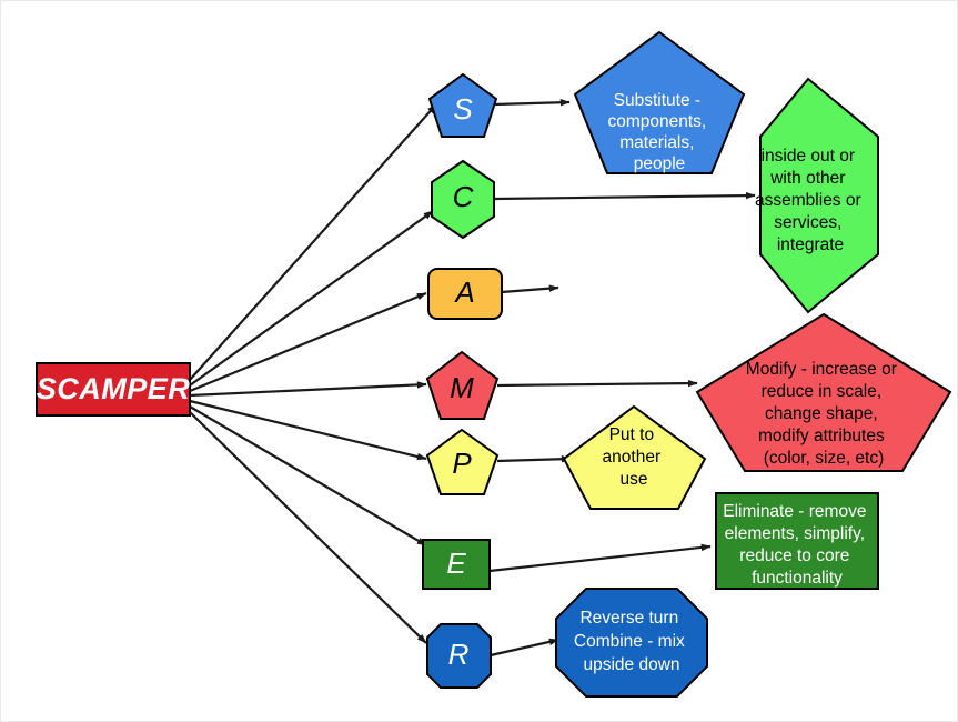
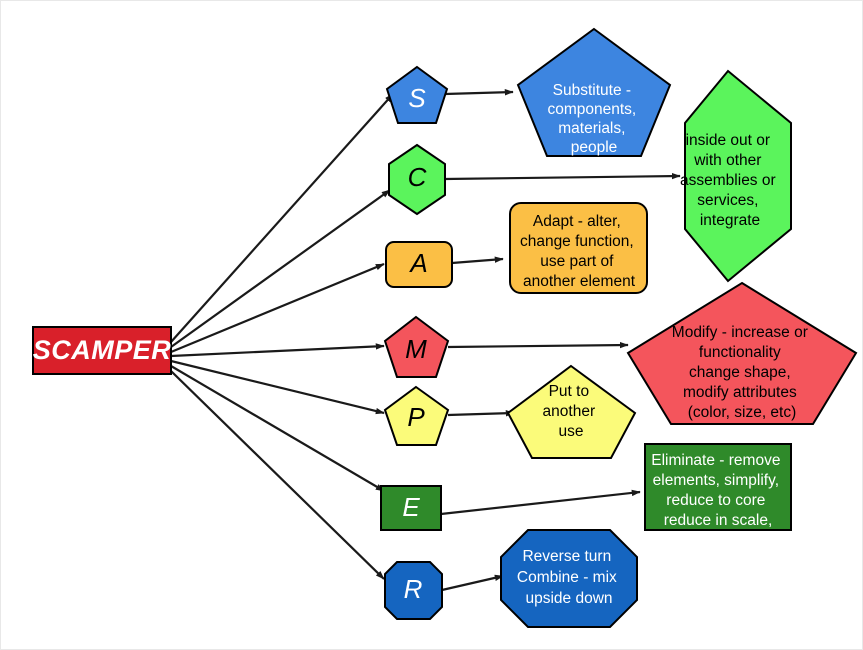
  SCAMPER
  S
  C
  A
  M
  P
  E
  R
  Substitute - components, materials, people
  inside out or with other assemblies or services, integrate
+ Adapt - alter, change function, use part of another element
- Modify - increase or reduce in scale, change shape, modify attributes (color, size, etc)
+ Modify - increase or functionality change shape, modify attributes (color, size, etc)
  Put to another use
- Eliminate - remove elements, simplify, reduce to core functionality
+ Eliminate - remove elements, simplify, reduce to core reduce in scale,
  Reverse turn Combine - mix upside down
